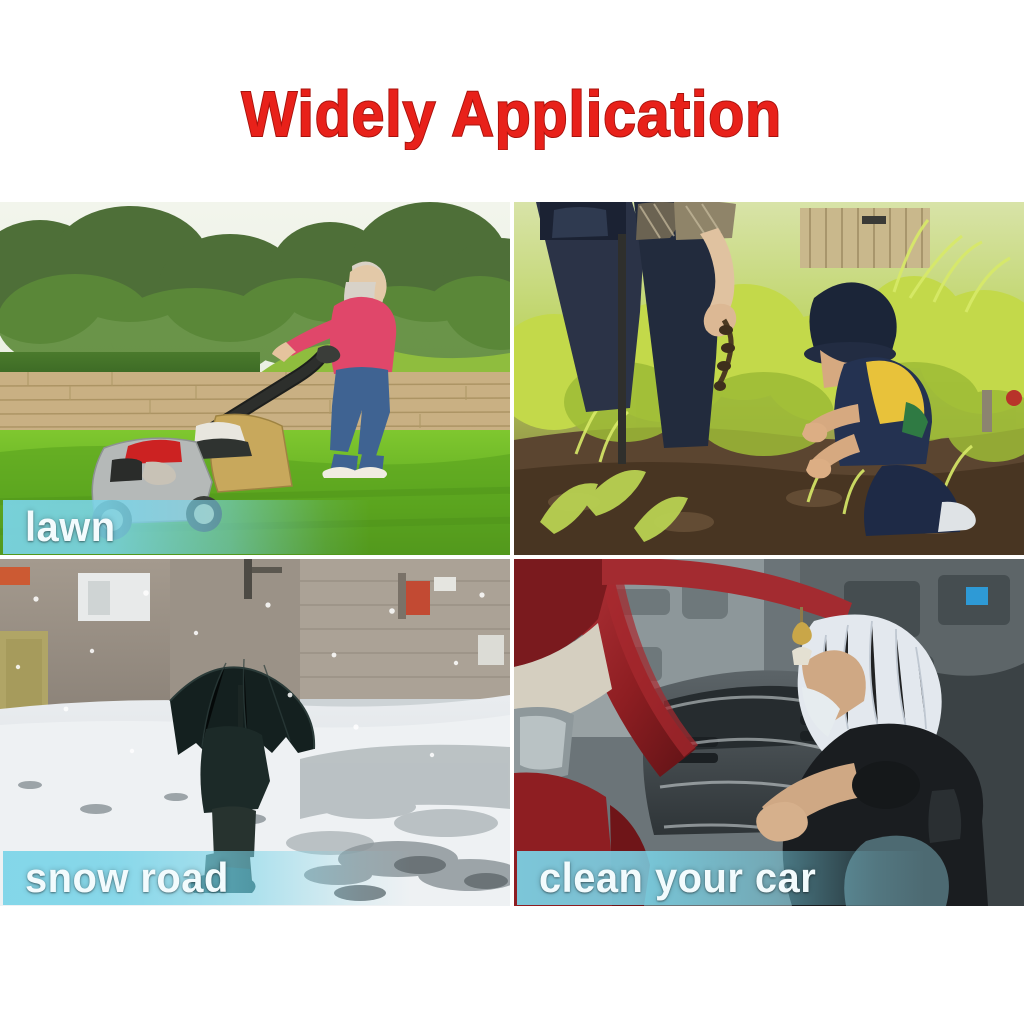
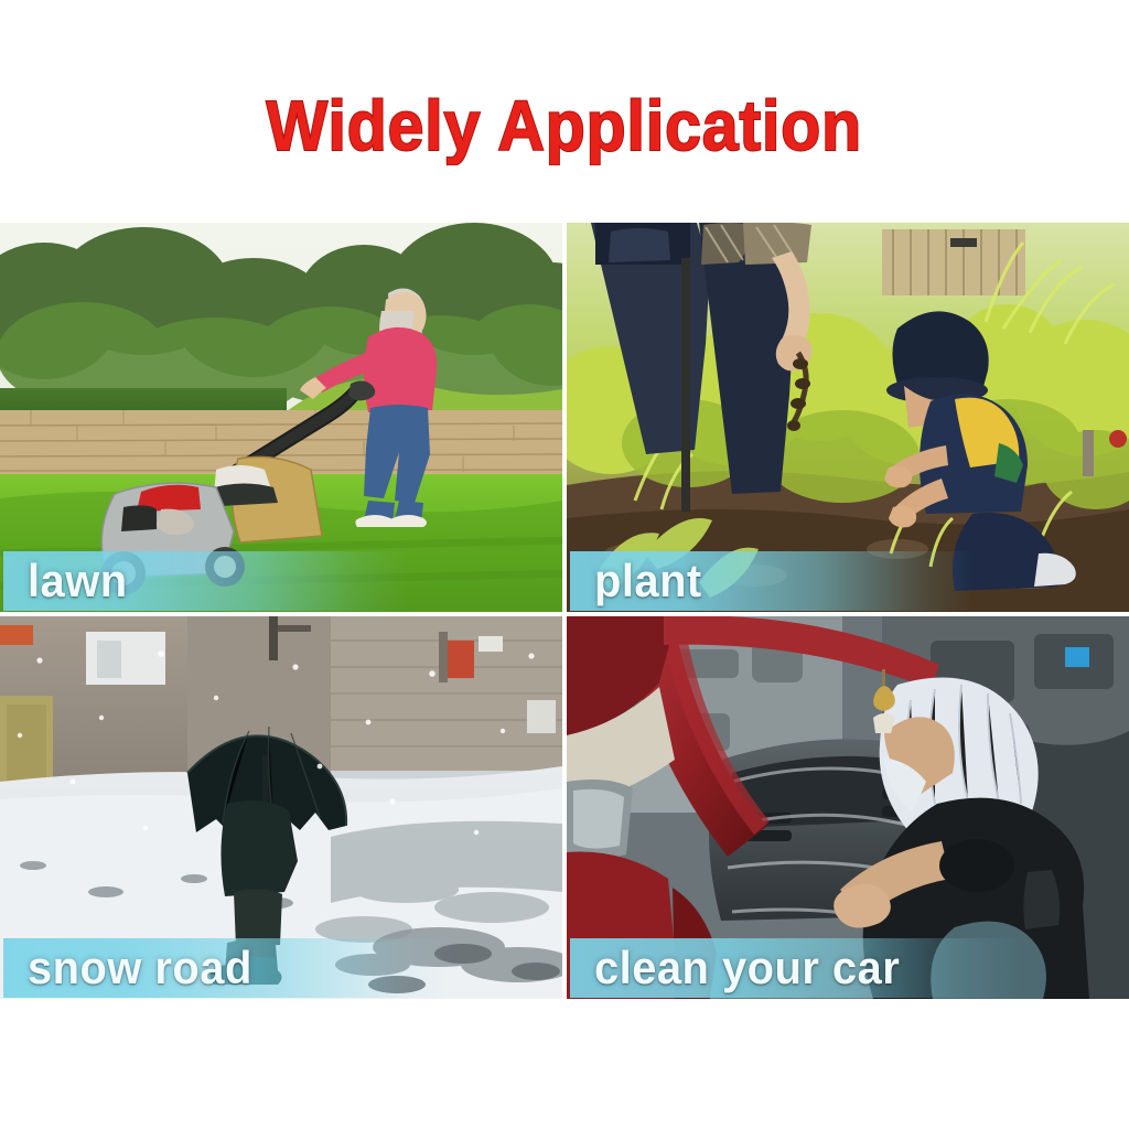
  Widely Application
  lawn
+ plant
  snow road
  clean your car
